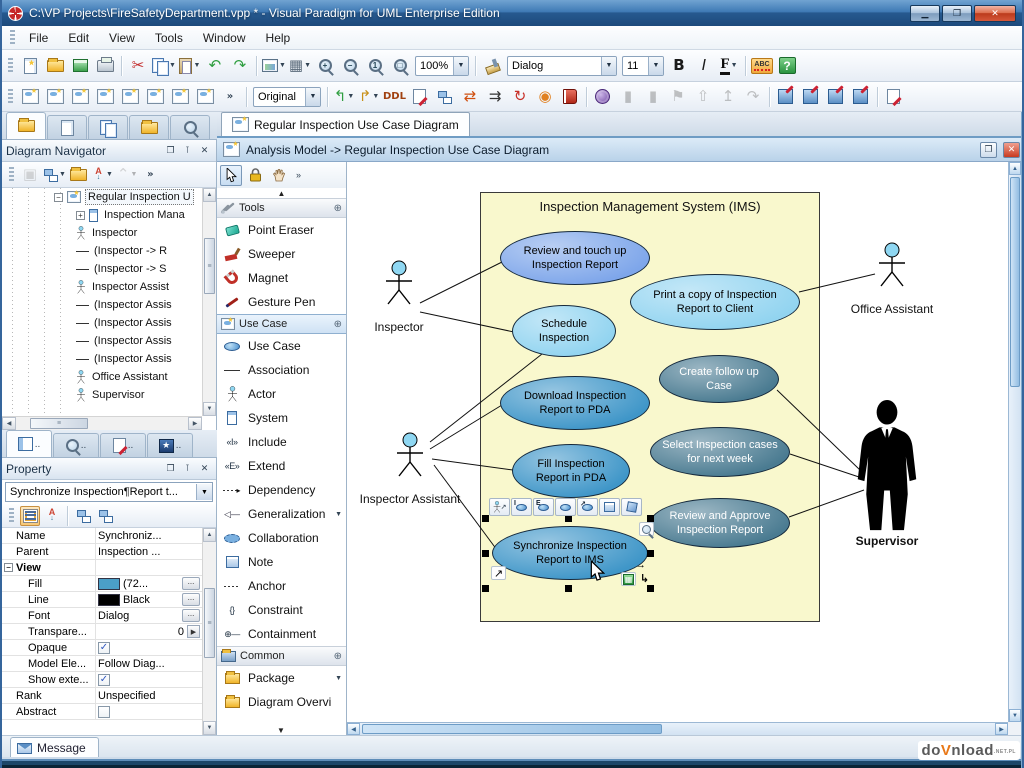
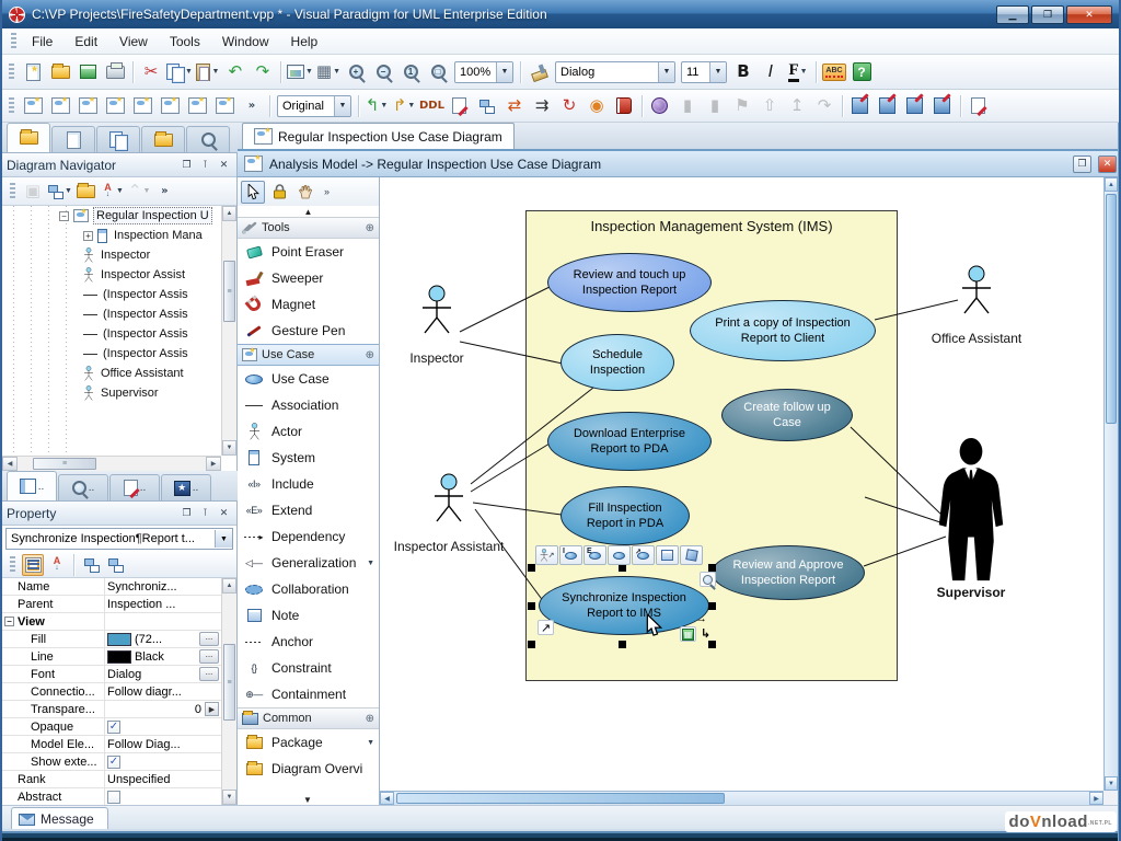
  C:\VP Projects\FireSafetyDepartment.vpp * - Visual Paradigm for UML Enterprise Edition
  ▁
  ❒
  ✕
  File
  Edit
  View
  Tools
  Window
  Help
  ✂
  ↶
  ↷
  ▦
  +
  −
  1
  □
  100%
  Dialog
  11
  B
  I
  F
  ?
  »
  Original
  ↰
  ↱
  DDL
  ⇄
  ⇉
  ↻
  ◉
  ▮
  ▮
  ⚑
  ⇧
  ↥
  ↷
  Diagram Navigator
  ❐
  ⊺
  ✕
  ▣
  A
  ⌃
  »
  −
  Regular Inspection U
  +
  Inspection Mana
  Inspector
- (Inspector -> R
- (Inspector -> S
  Inspector Assist
  (Inspector Assis
  (Inspector Assis
  (Inspector Assis
  (Inspector Assis
  Office Assistant
  Supervisor
  ..
  ..
  ..
  ★
  ..
  Property
  ❐
  ⊺
  ✕
  Synchronize Inspection¶Report t...
  A
  Name
  Synchroniz...
  Parent
  Inspection ...
  −
  View
  Fill
  (72...
  ...
  Line
  Black
  ...
  Font
  Dialog
  ...
+ Connectio...
+ Follow diagr...
  Transpare...
  0
  Opaque
  ✓
  Model Ele...
  Follow Diag...
  Show exte...
  ✓
  Rank
  Unspecified
  Abstract
  Message
  Regular Inspection Use Case Diagram
  Analysis Model -> Regular Inspection Use Case Diagram
  ❐
  ✕
  »
  ▲
  Tools
  ⊕
  Point Eraser
  Sweeper
  Magnet
  Gesture Pen
  Use Case
  ⊕
  Use Case
  Association
  Actor
  System
  «I»
  Include
  «E»
  Extend
  ▸
  Dependency
  ◁—
  Generalization
  Collaboration
  Note
  Anchor
  {}
  Constraint
  ⊕—
  Containment
  Common
  ⊕
  Package
  Diagram Overvi
  ▼
  Inspection Management System (IMS)
  Review and touch up Inspection Report
  Print a copy of Inspection Report to Client
  Schedule Inspection
- Download Inspection Report to PDA
+ Download Enterprise Report to PDA
  Create follow up Case
  Fill Inspection Report in PDA
- Select Inspection cases for next week
  Review and Approve Inspection Report
  Synchronize Inspection Report to IMS
  Inspector
  Inspector Assistant
  Office Assistant
  Supervisor
  →
  ▦
  ↳
  ↗
